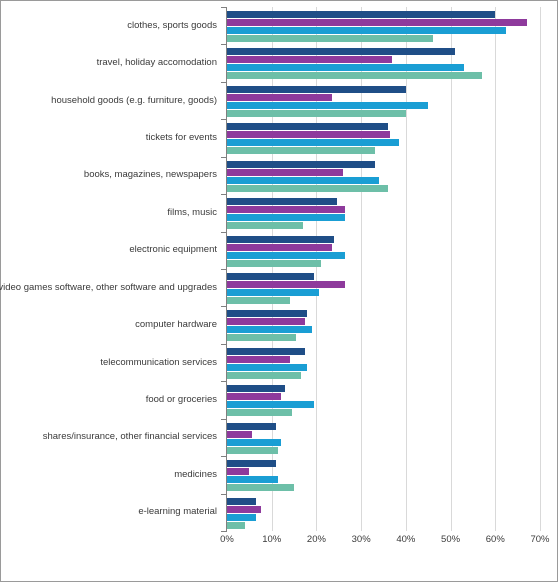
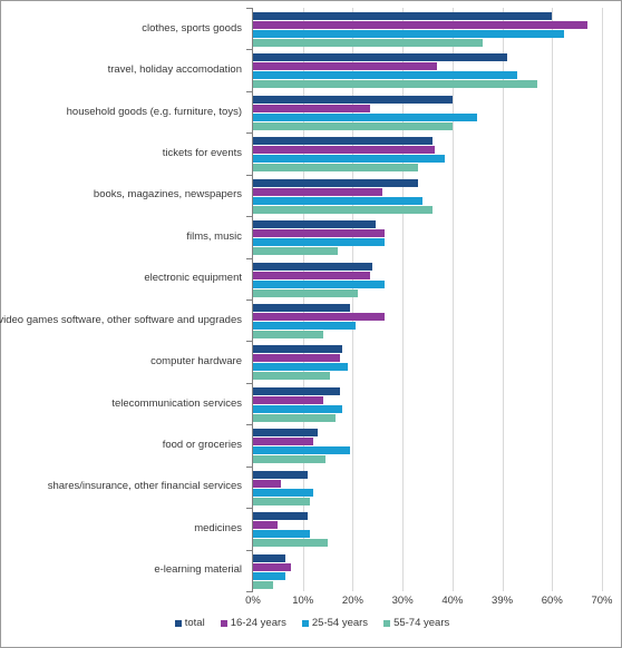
  clothes, sports goods
  travel, holiday accomodation
- household goods (e.g. furniture, goods)
+ household goods (e.g. furniture, toys)
  tickets for events
  books, magazines, newspapers
  films, music
  electronic equipment
  video games software, other software and upgrades
  computer hardware
  telecommunication services
  food or groceries
  shares/insurance, other financial services
  medicines
  e-learning material
  0%
  10%
  20%
  30%
  40%
- 50%
+ 39%
  60%
  70%
+ total
+ 16-24 years
+ 25-54 years
+ 55-74 years
